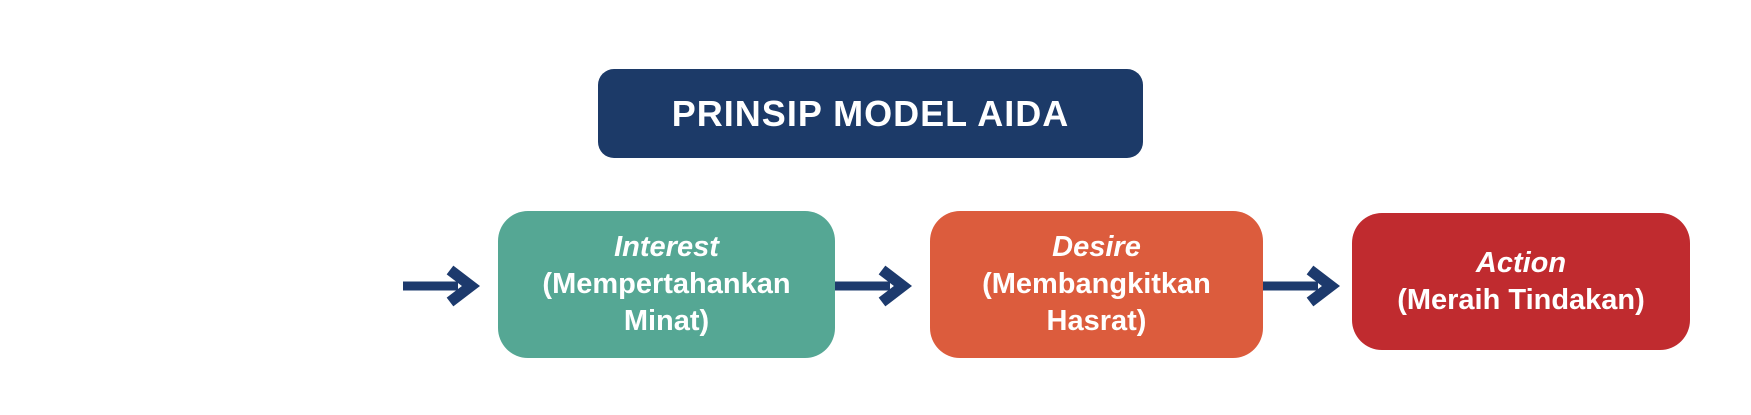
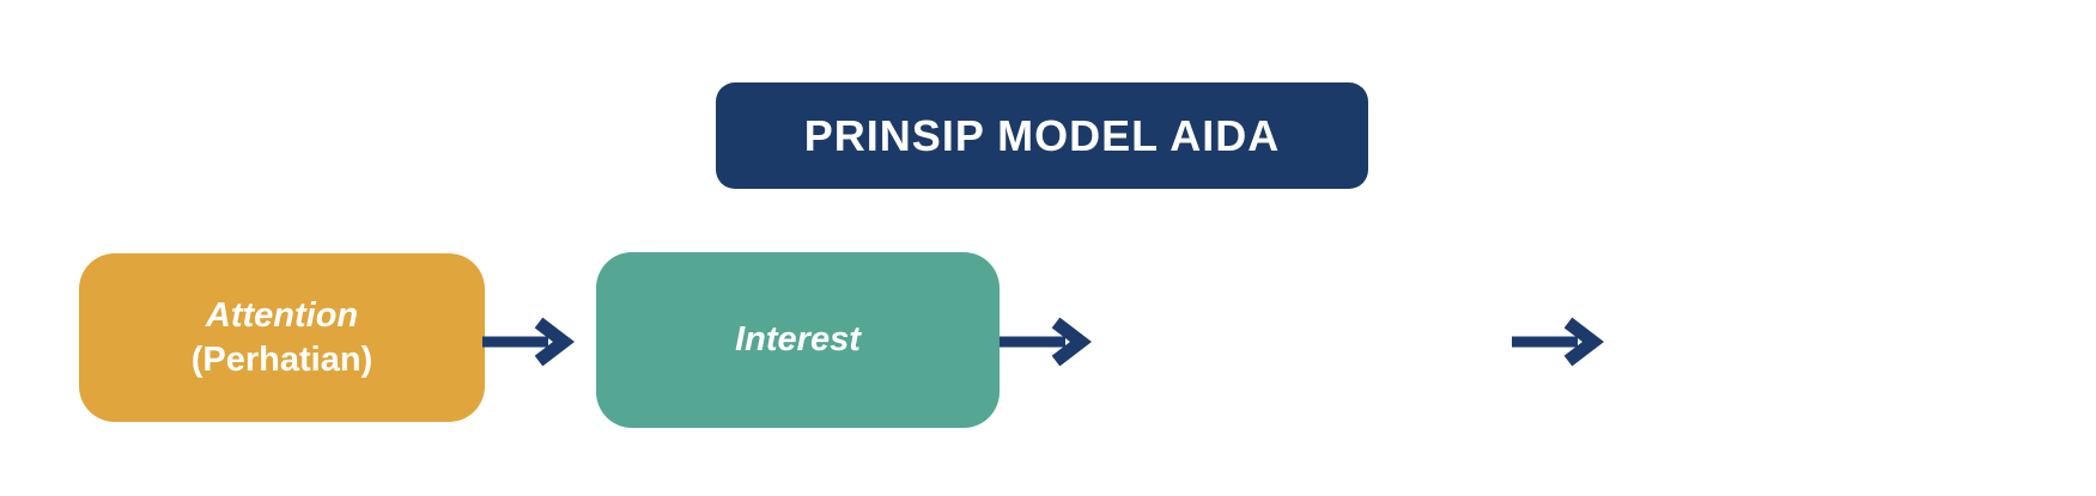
  PRINSIP MODEL AIDA
+ Attention
+ (Perhatian)
  Interest
- (Mempertahankan Minat)
- Desire
- (Membangkitkan Hasrat)
- Action
- (Meraih Tindakan)
